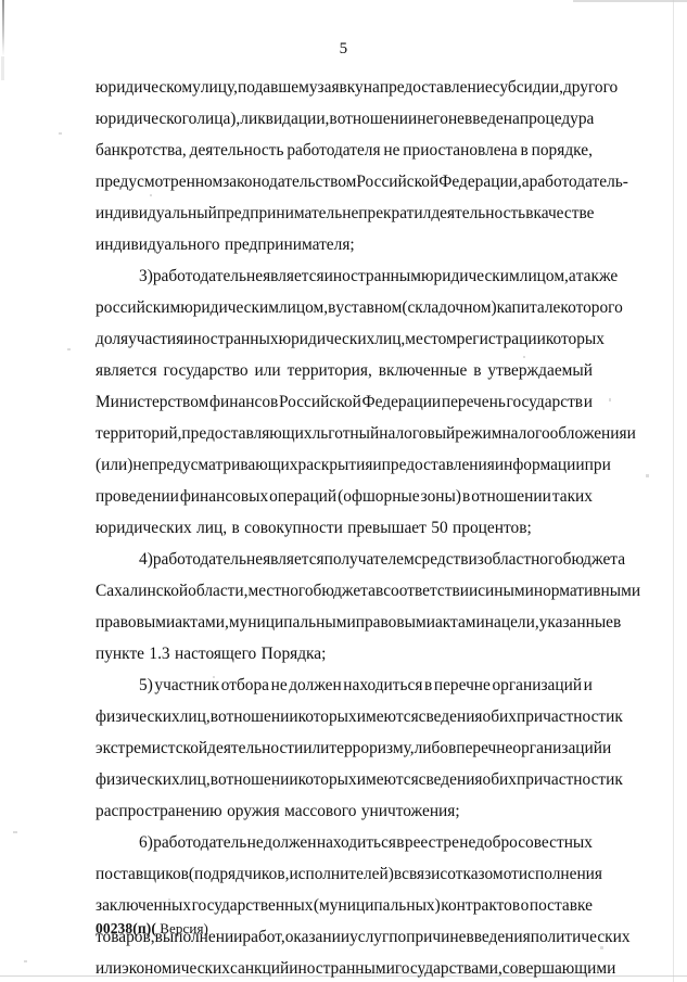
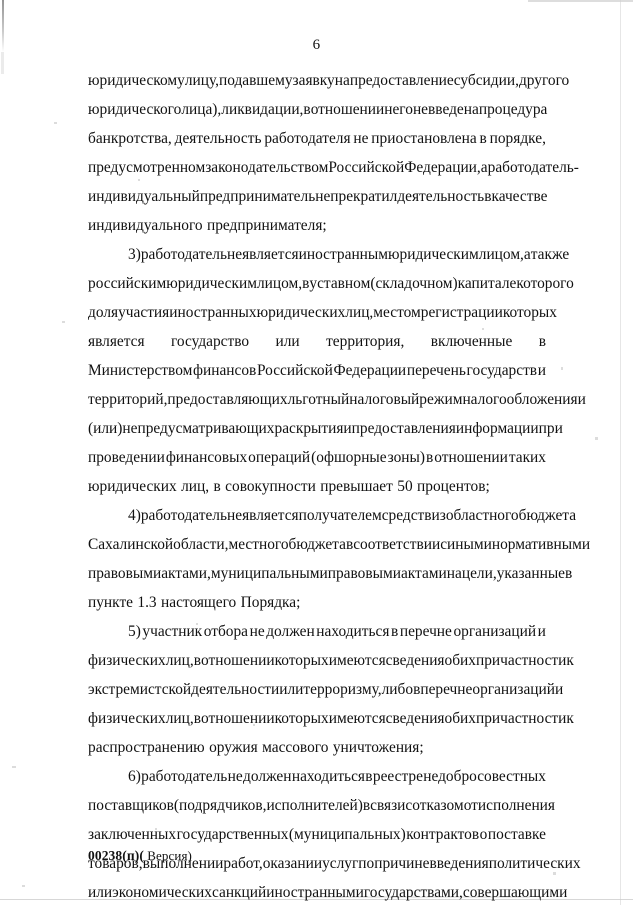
- 5
+ 6
  юридическому
  лицу,
  подавшему
  заявку
  на
  предоставление
  субсидии,
  другого
  юридического
  лица),
  ликвидации,
  в
  отношении
  него
  не
  введена
  процедура
  банкротства,
  деятельность
  работодателя
  не
  приостановлена
  в
  порядке,
  предусмотренном
  законодательством
  Российской
  Федерации,
  а
  работодатель
  -
  индивидуальный
  предприниматель
  не
  прекратил
  деятельность
  в
  качестве
  индивидуального
  предпринимателя;
  3)
  работодатель
  не
  является
  иностранным
  юридическим
  лицом,
  а
  также
  российским
  юридическим
  лицом,
  в
  уставном
  (складочном)
  капитале
  которого
  доля
  участия
  иностранных
  юридических
  лиц,
  местом
  регистрации
  которых
  является
  государство
  или
  территория,
  включенные
  в
- утверждаемый
  Министерством
  финансов
  Российской
  Федерации
  перечень
  государств
  и
  территорий,
  предоставляющих
  льготный
  налоговый
  режим
  налогообложения
  и
  (или)
  не
  предусматривающих
  раскрытия
  и
  предоставления
  информации
  при
  проведении
  финансовых
  операций
  (офшорные
  зоны)
  в
  отношении
  таких
  юридических
  лиц,
  в
  совокупности
  превышает
  50
  процентов;
  4)
  работодатель
  не
  является
  получателем
  средств
  из
  областного
  бюджета
  Сахалинской
  области,
  местного
  бюджета
  в
  соответствии
  с
  иными
  нормативными
  правовыми
  актами,
  муниципальными
  правовыми
  актами
  на
  цели,
  указанные
  в
  пункте
  1.3
  настоящего
  Порядка;
  5)
  участник
  отбора
  не
  должен
  находиться
  в
  перечне
  организаций
  и
  физических
  лиц,
  в
  отношении
  которых
  имеются
  сведения
  об
  их
  причастности
  к
  экстремистской
  деятельности
  или
  терроризму,
  либо
  в
  перечне
  организаций
  и
  физических
  лиц,
  в
  отношении
  которых
  имеются
  сведения
  об
  их
  причастности
  к
  распространению
  оружия
  массового
  уничтожения;
  6)
  работодатель
  не
  должен
  находиться
  в
  реестре
  недобросовестных
  поставщиков
  (подрядчиков,
  исполнителей)
  в
  связи
  с
  отказом
  от
  исполнения
  заключенных
  государственных
  (муниципальных)
  контрактов
  о
  поставке
  товаров,
  выполнении
  работ,
  оказании
  услуг
  по
  причине
  введения
  политических
  или
  экономических
  санкций
  иностранными
  государствами,
  совершающими
  00238(п)( Версия)
